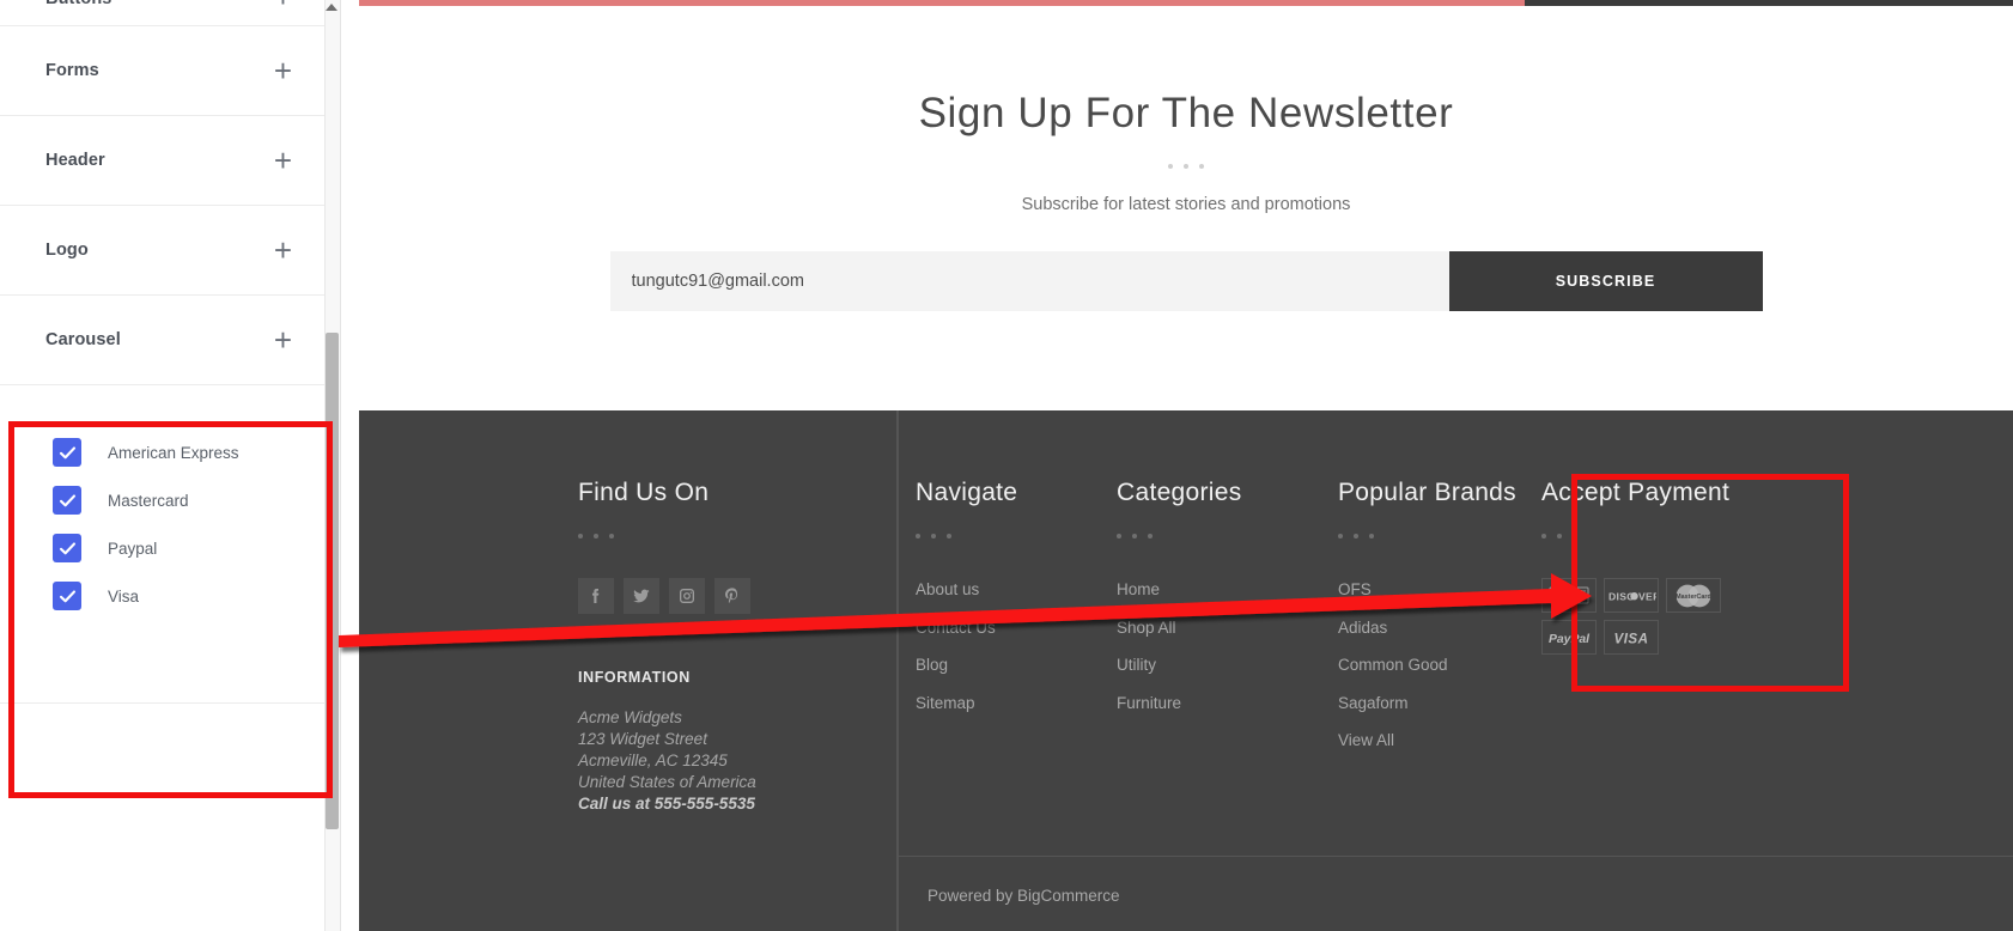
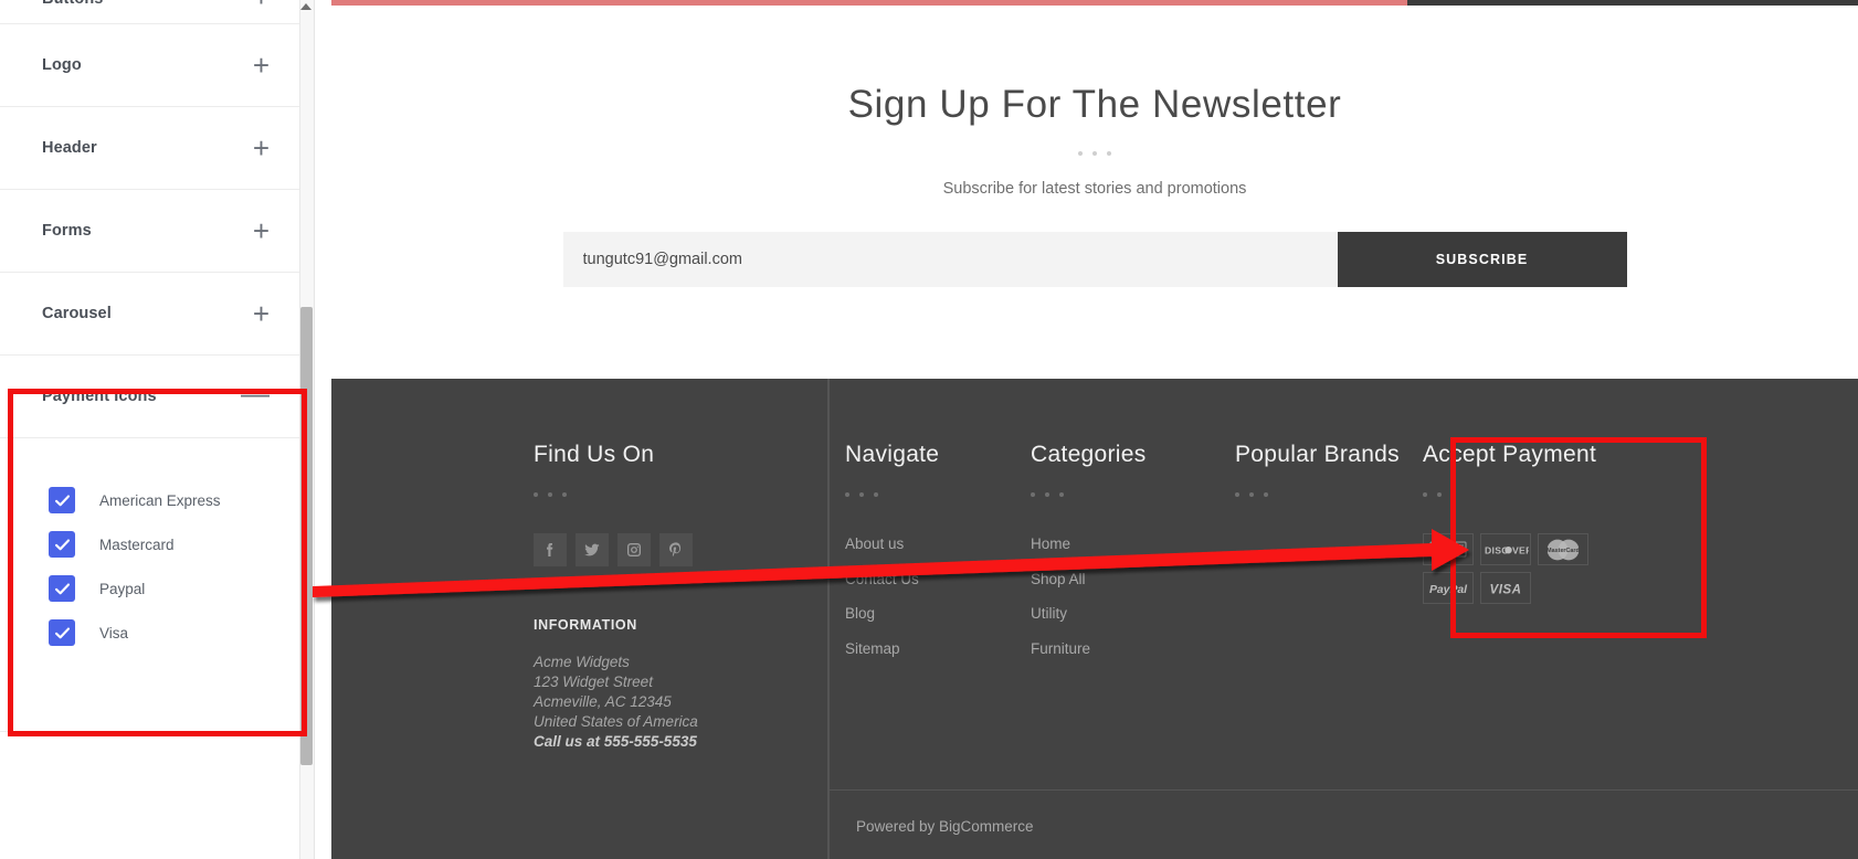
- Forms
+ Logo
  +
  Header
  +
- Logo
+ Forms
  +
  Carousel
  +
+ Payment Icons
+ —
  American Express
  Mastercard
  Paypal
  Visa
  Sign Up For The Newsletter
  Subscribe for latest stories and promotions
  tungutc91@gmail.com
  SUBSCRIBE
  Find Us On
  INFORMATION
  Acme Widgets
  123 Widget Street
  Acmeville, AC 12345
  United States of America
  Call us at 555-555-5535
  Navigate
  About us
  Contact Us
  Blog
  Sitemap
  Categories
  Home
  Shop All
  Utility
  Furniture
  Popular Brands
- OFS
- Adidas
- Common Good
- Sagaform
- View All
  Accept Payment
  DIS
  PayPal
  VISA
  Powered by BigCommerce
